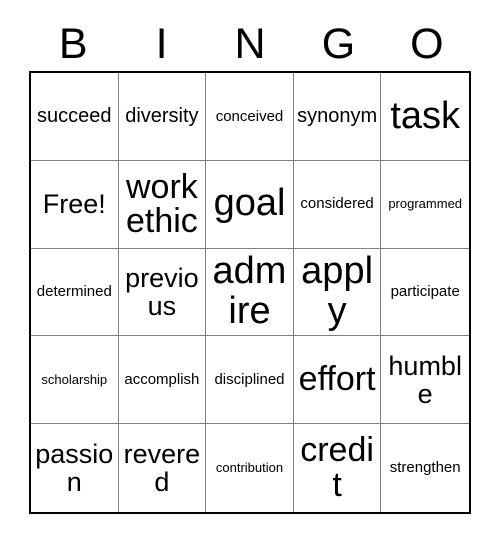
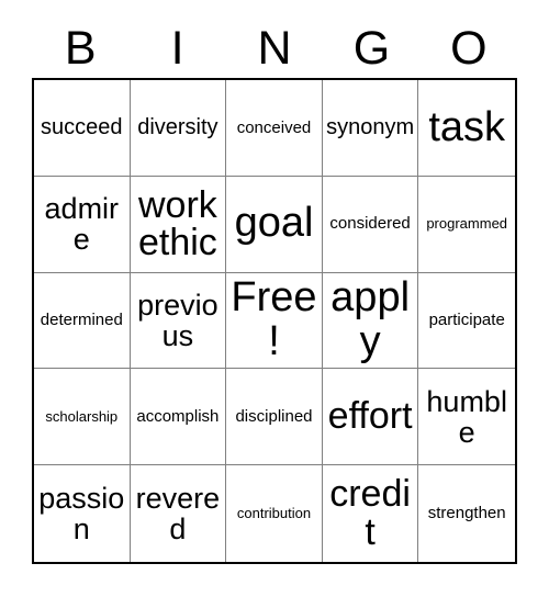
  B
  I
  N
  G
  O
  succeed
  diversity
  conceived
  synonym
  task
- Free!
+ admire
  work ethic
  goal
  considered
  programmed
  determined
  previous
- admire
+ Free!
  apply
  participate
  scholarship
  accomplish
  disciplined
  effort
  humble
  passion
  revered
  contribution
  credit
  strengthen
